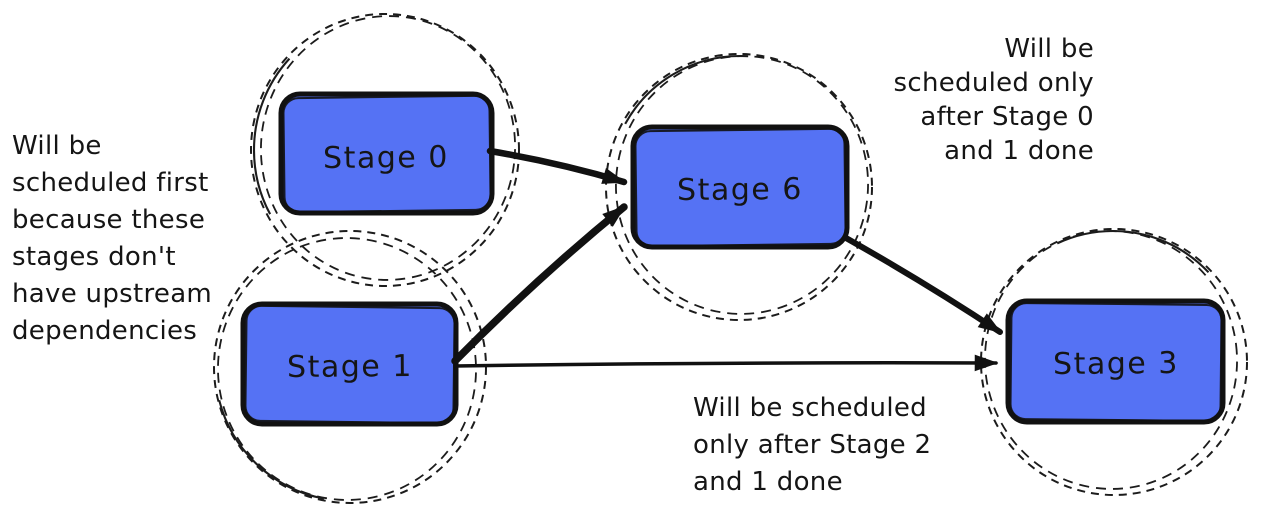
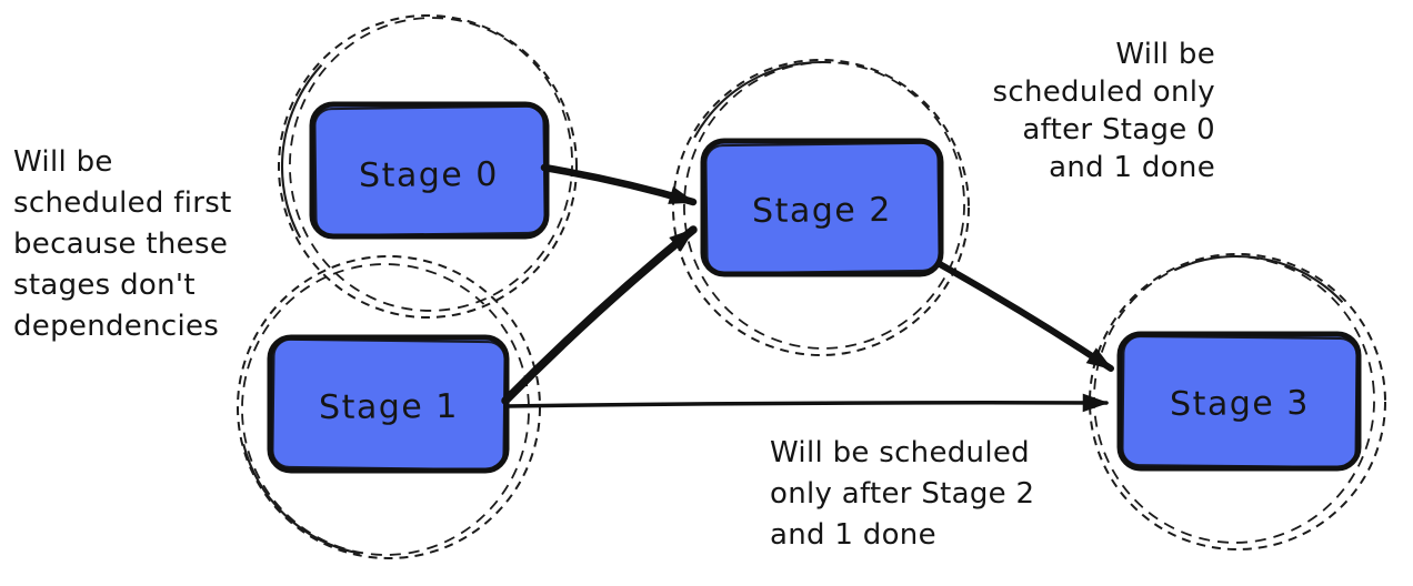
  Stage 0
  Stage 1
- Stage 6
+ Stage 2
  Stage 3
  Will be
  scheduled first
  because these
  stages don't
- have upstream
  dependencies
  Will be
  scheduled only
  after Stage 0
  and 1 done
  Will be scheduled
  only after Stage 2
  and 1 done
